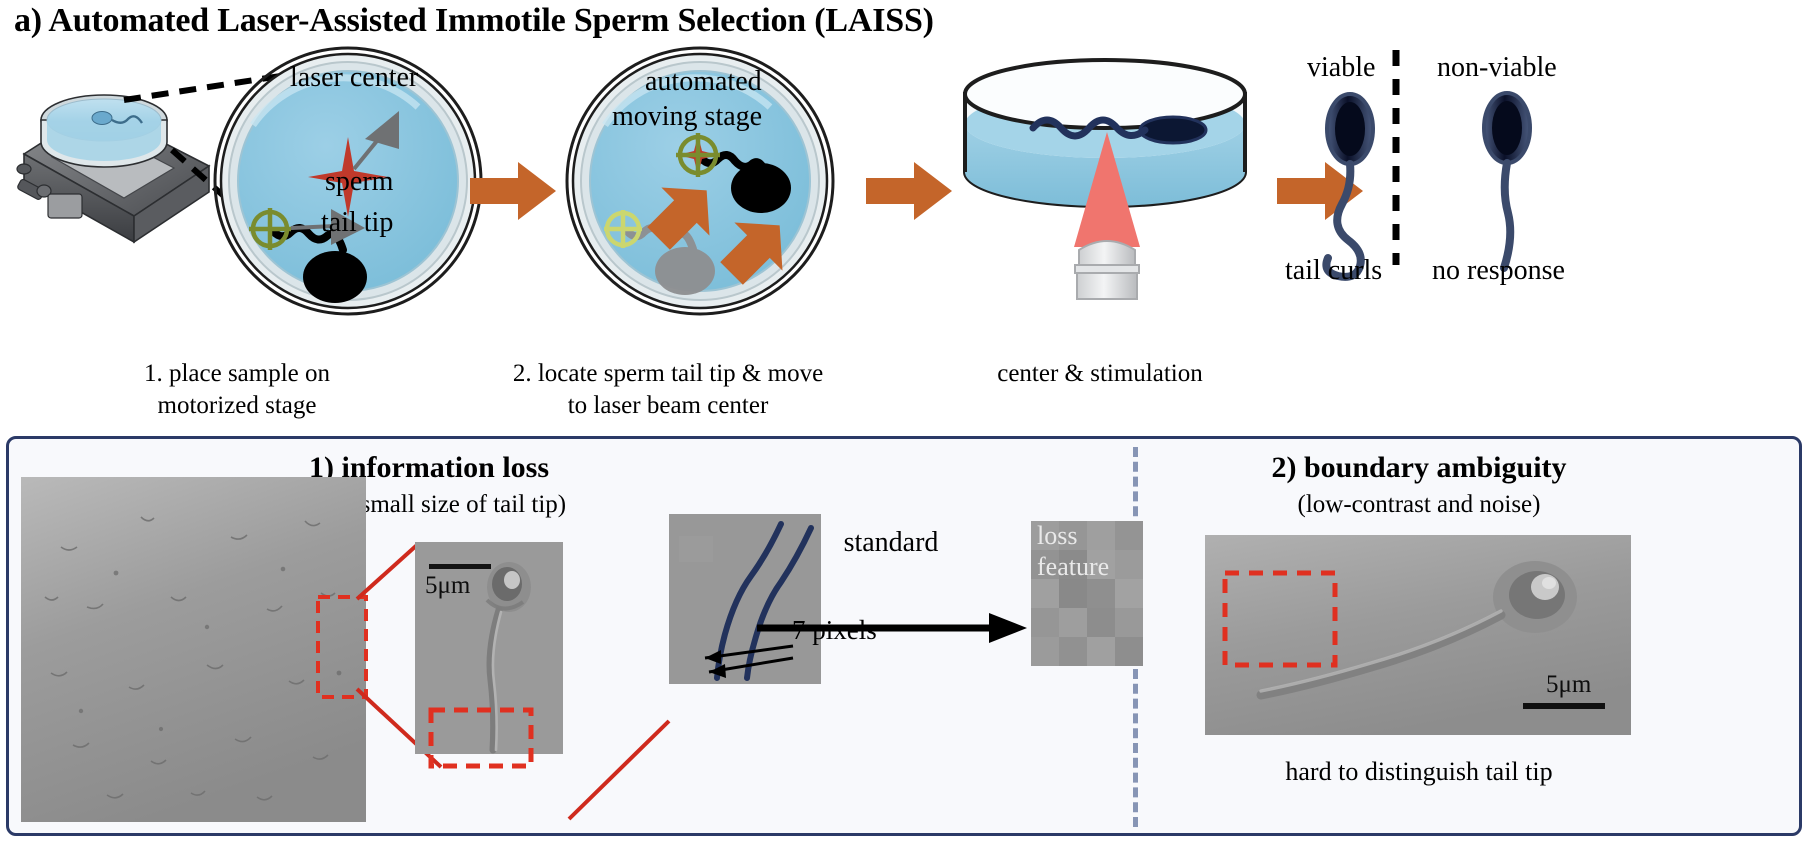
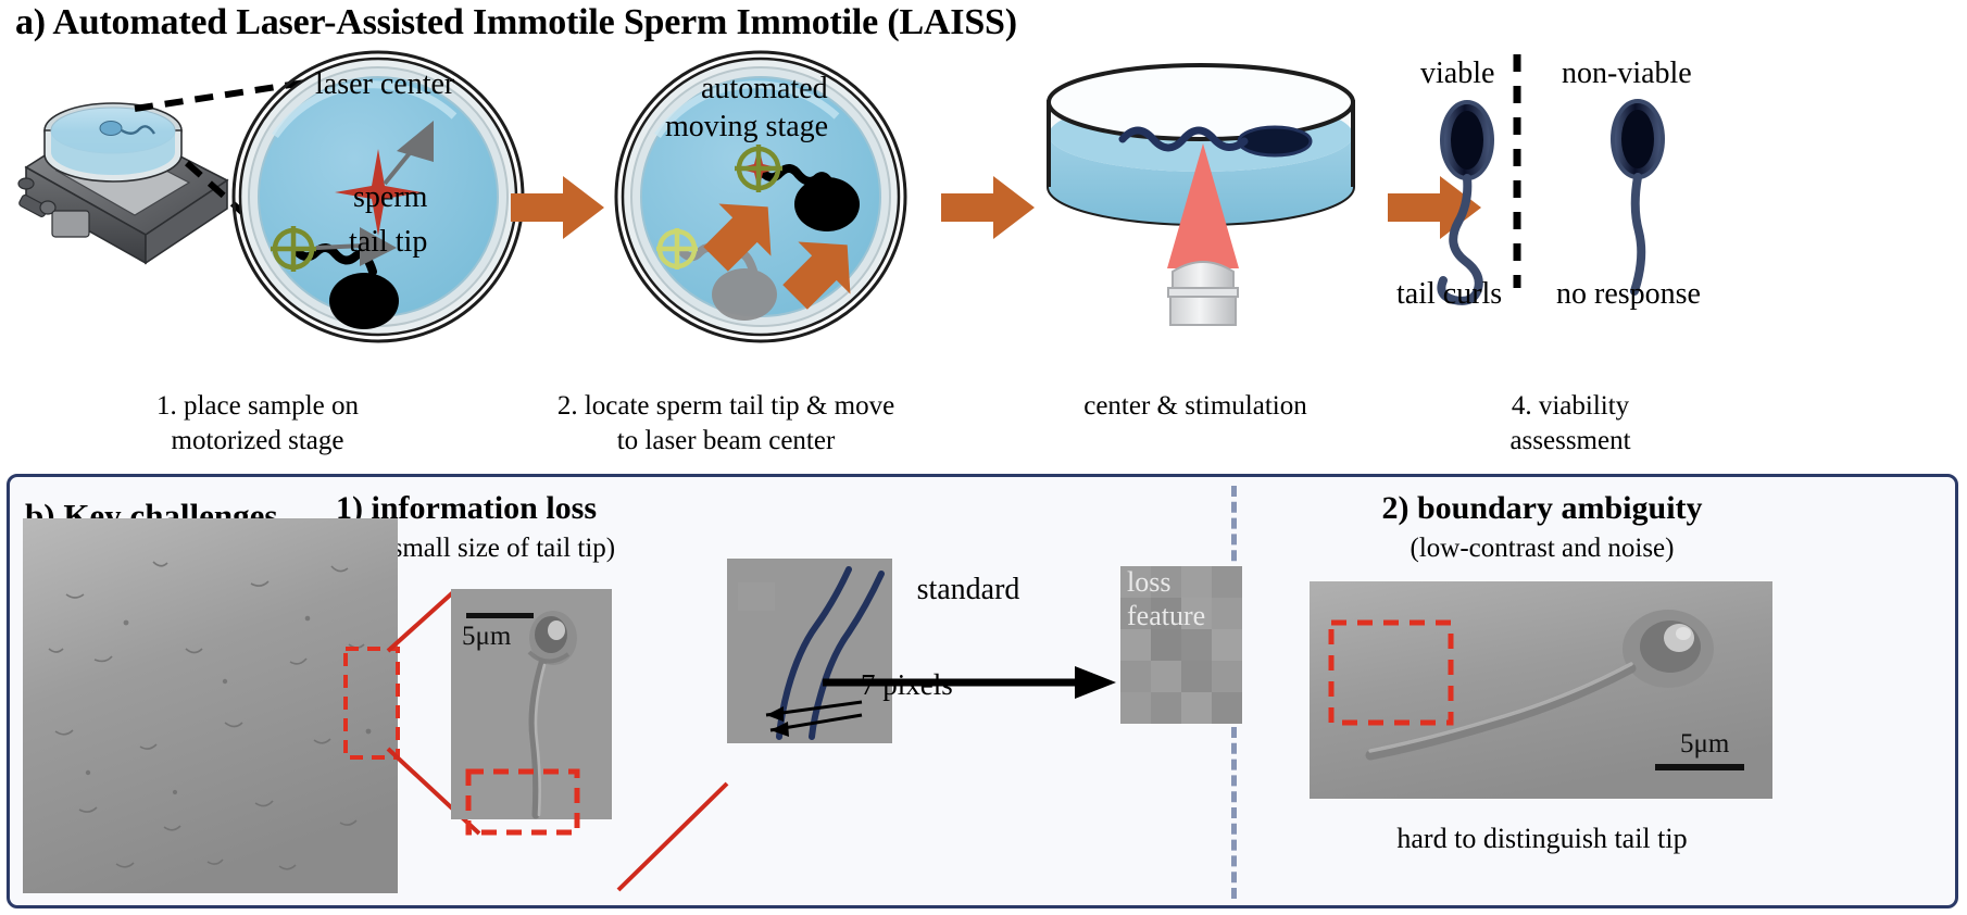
- a) Automated Laser-Assisted Immotile Sperm Selection (LAISS)
+ a) Automated Laser-Assisted Immotile Sperm Immotile (LAISS)
  laser center
  sperm
  tail tip
  automated
  moving stage
  viable
  non-viable
  tail curls
  no response
  1. place sample on
  motorized stage
  2. locate sperm tail tip & move
  to laser beam center
  center & stimulation
+ 4. viability
+ assessment
+ b) Key challenges
  1) information loss
  mall size of tail tip)
  2) boundary ambiguity
  (low-contrast and noise)
  5μm
  standard
  loss
  feature
  5μm
  hard to distinguish tail tip
